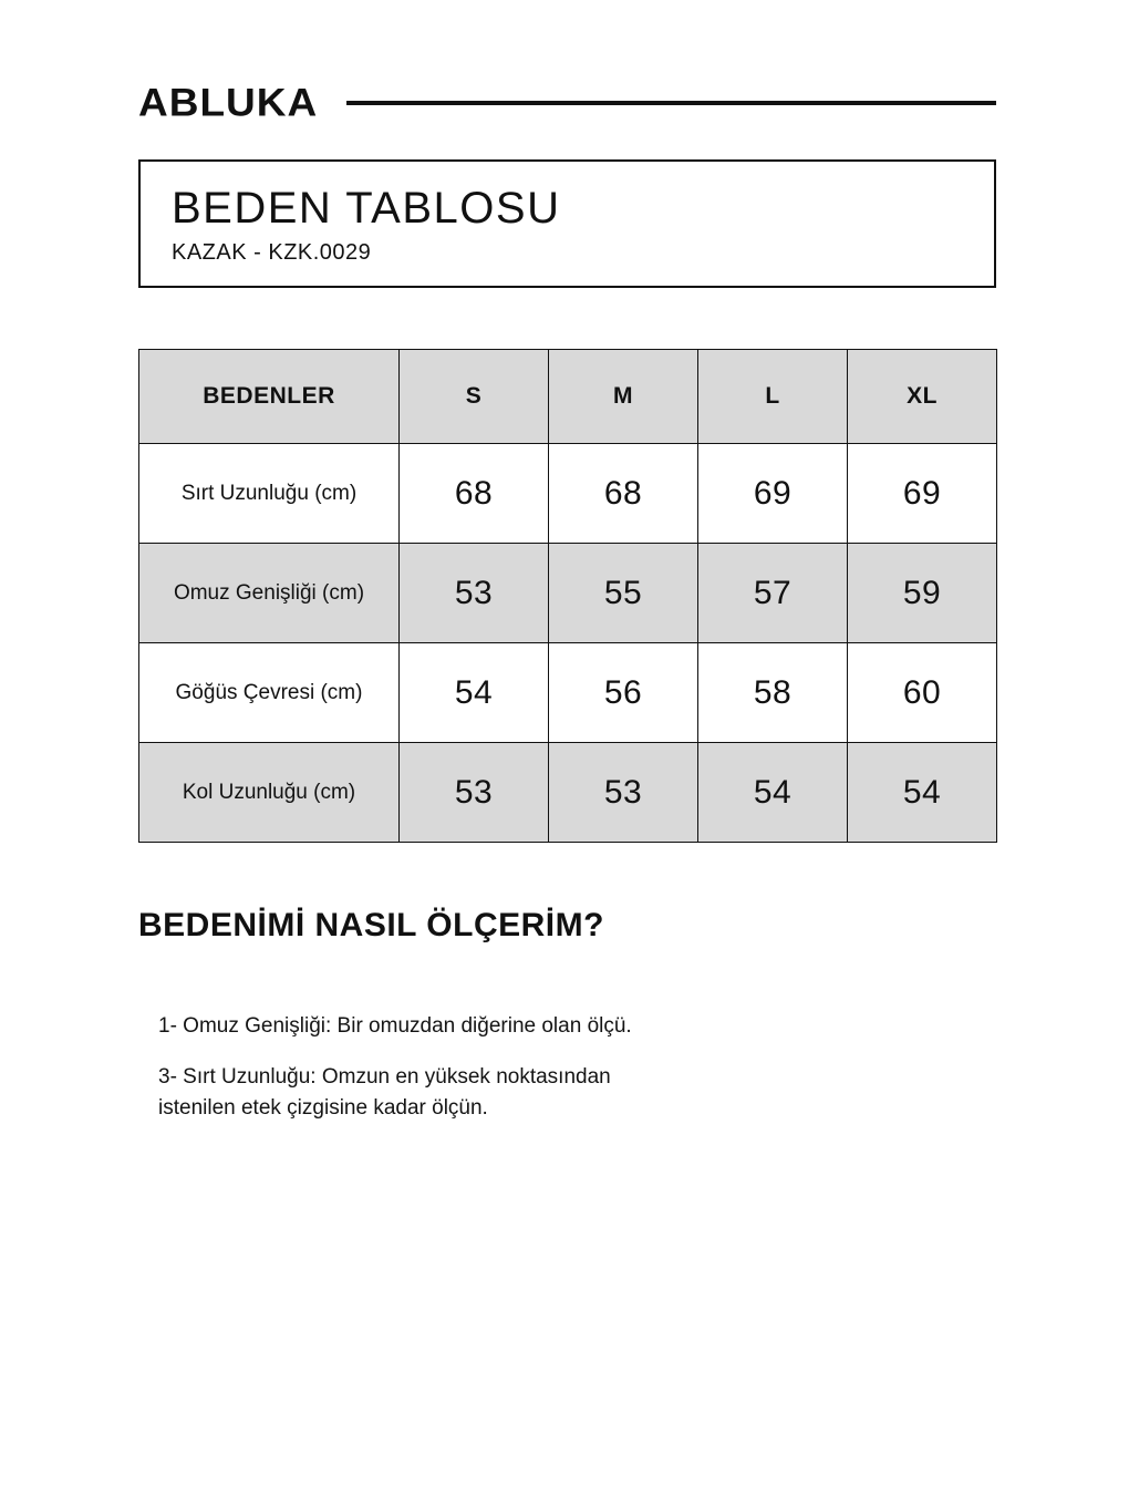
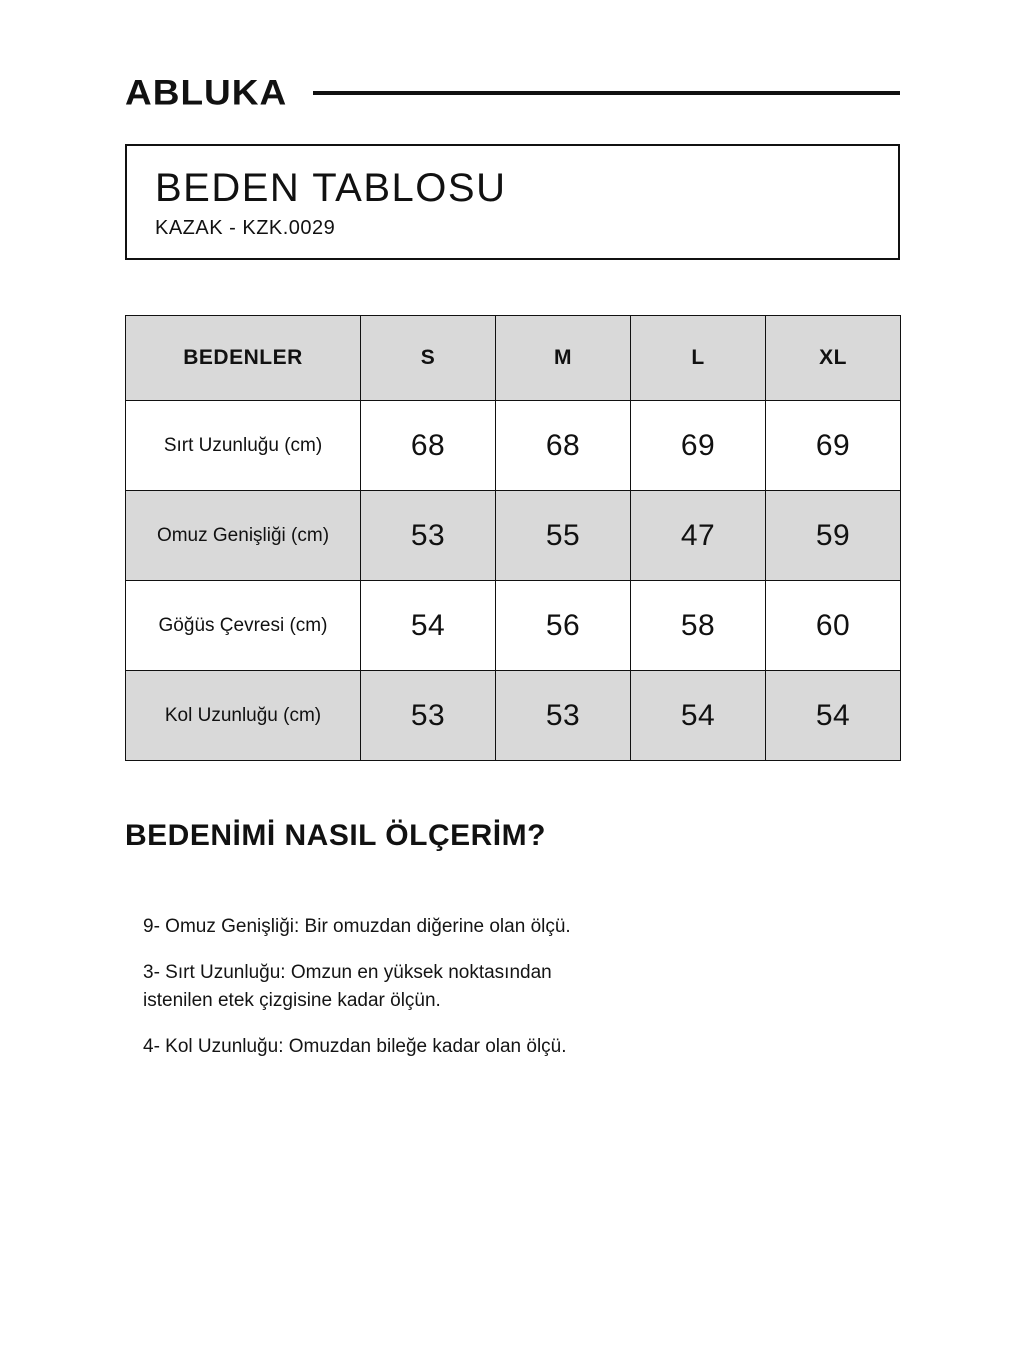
  ABLUKA
  BEDEN TABLOSU
  KAZAK - KZK.0029
  BEDENLER	S	M	L	XL
  Sırt Uzunluğu (cm)	68	68	69	69
- Omuz Genişliği (cm)	53	55	57	59
+ Omuz Genişliği (cm)	53	55	47	59
  Göğüs Çevresi (cm)	54	56	58	60
  Kol Uzunluğu (cm)	53	53	54	54
  BEDENİMİ NASIL ÖLÇERİM?
- 1- Omuz Genişliği: Bir omuzdan diğerine olan ölçü.
+ 9- Omuz Genişliği: Bir omuzdan diğerine olan ölçü.
  3- Sırt Uzunluğu: Omzun en yüksek noktasından istenilen etek çizgisine kadar ölçün.
+ 4- Kol Uzunluğu: Omuzdan bileğe kadar olan ölçü.
